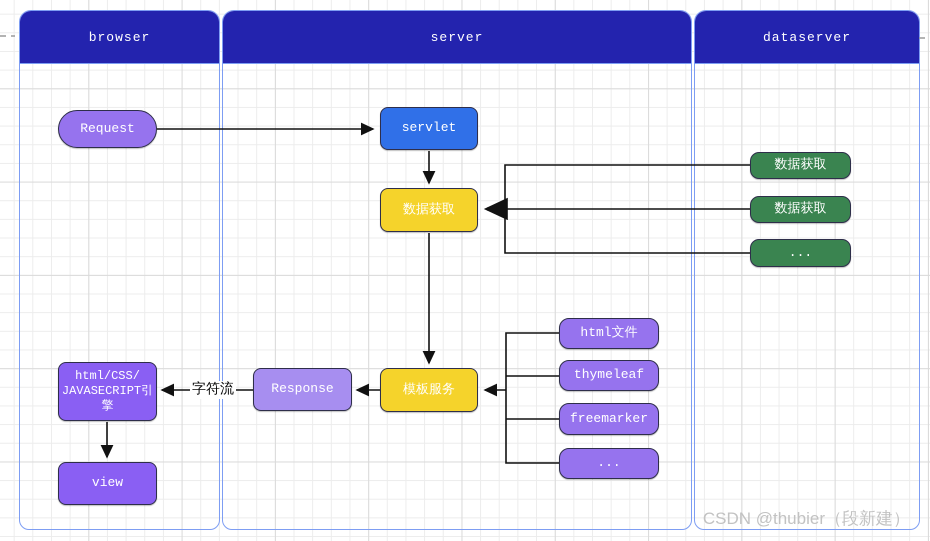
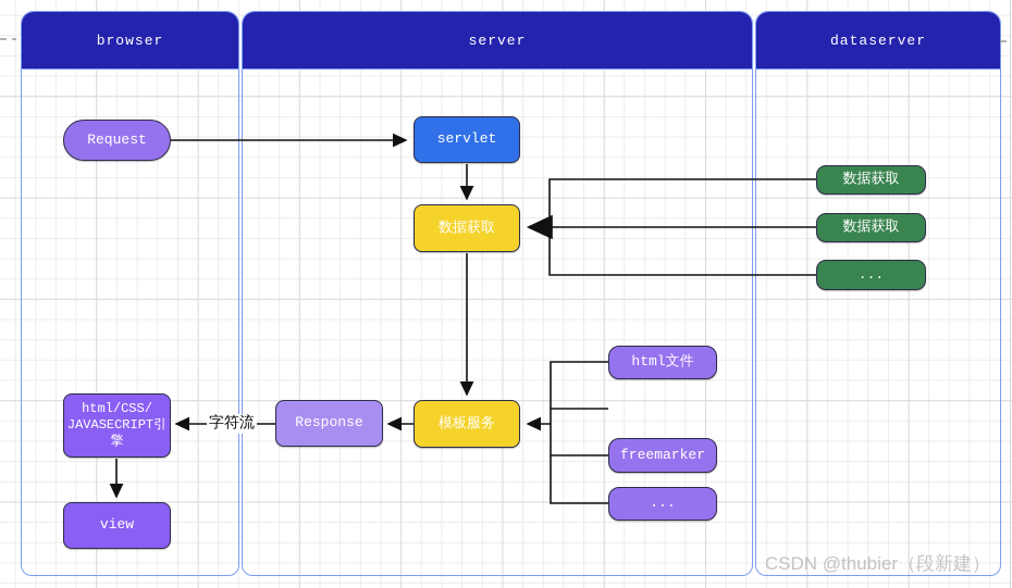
  browser
  server
  dataserver
  Request
  servlet
  数据获取
  数据获取
  数据获取
  ...
  模板服务
  html文件
- thymeleaf
  freemarker
  ...
  Response
  html/CSS/
  JAVASECRIPT引
  擎
  view
  字符流
  CSDN @thubier（段新建）
